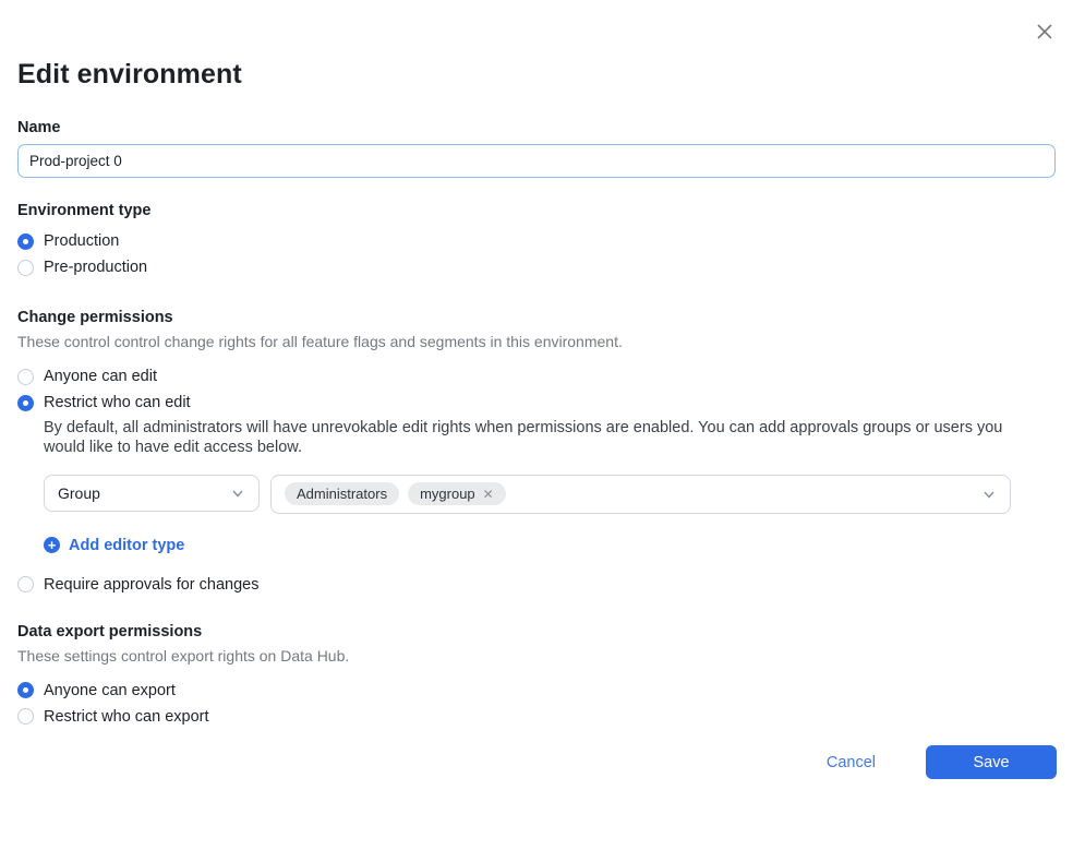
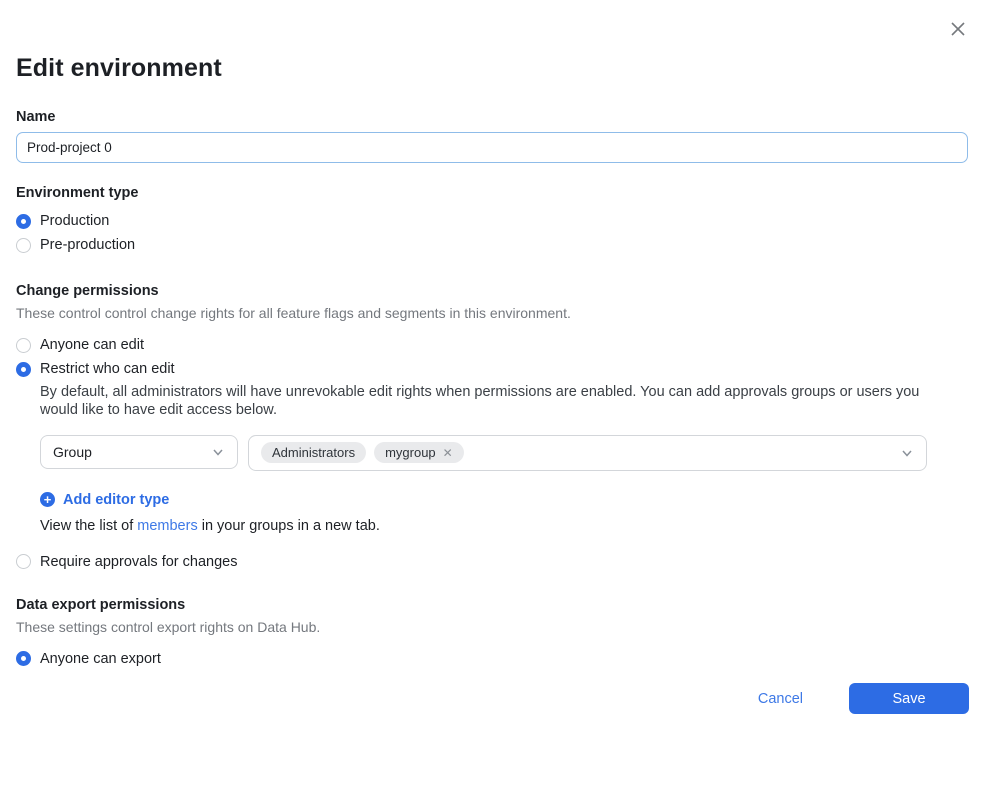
  Edit environment
  Name
  Prod-project 0
  Environment type
  Production
  Pre-production
  Change permissions
  These control control change rights for all feature flags and segments in this environment.
  Anyone can edit
  Restrict who can edit
  By default, all administrators will have unrevokable edit rights when permissions are enabled. You can add approvals groups or users you would like to have edit access below.
  Group
  Administrators
  mygroup
  ✕
  +
  Add editor type
+ View the list of members in your groups in a new tab.
  Require approvals for changes
  Data export permissions
  These settings control export rights on Data Hub.
  Anyone can export
- Restrict who can export
  Cancel
  Save
